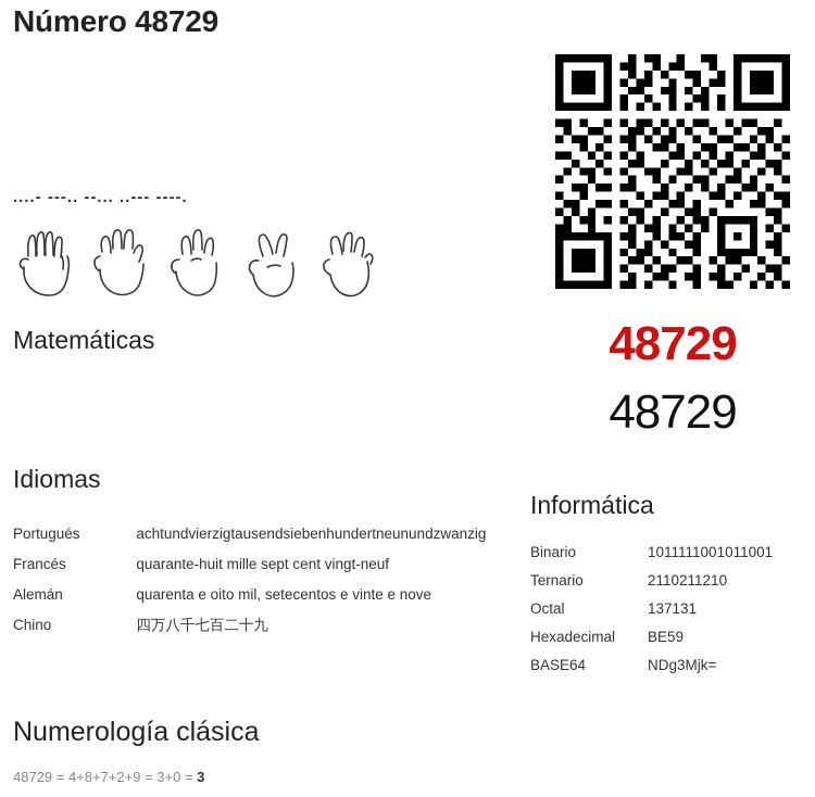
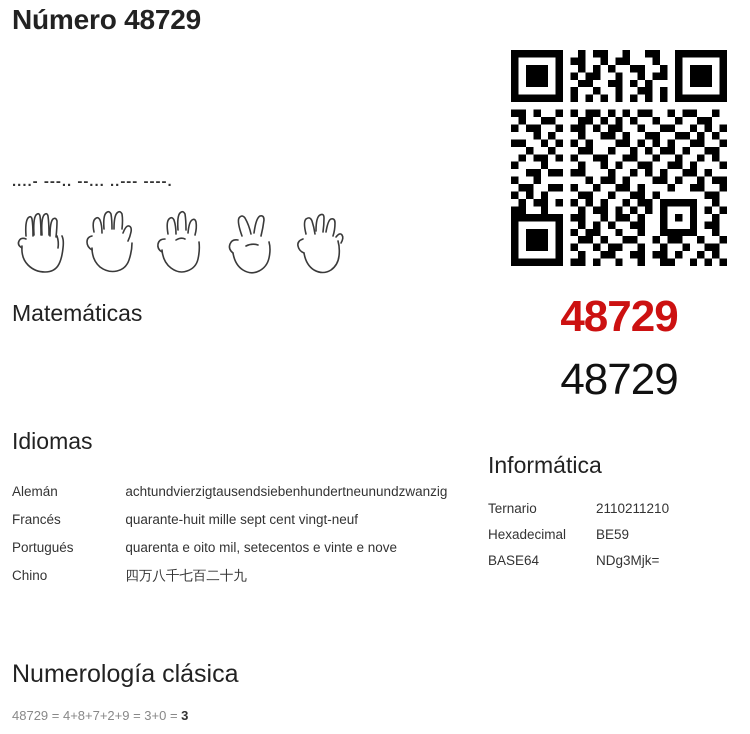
  Número 48729
  ....- ---.. --... ..--- ----.
  Matemáticas
  Idiomas
- Portugués	achtundvierzigtausendsiebenhundertneunundzwanzig
+ Alemán	achtundvierzigtausendsiebenhundertneunundzwanzig
  Francés	quarante-huit mille sept cent vingt-neuf
- Alemán	quarenta e oito mil, setecentos e vinte e nove
+ Portugués	quarenta e oito mil, setecentos e vinte e nove
  Chino	四万八千七百二十九
  Informática
- Binario	1011111001011001
  Ternario	2110211210
- Octal	137131
  Hexadecimal	BE59
  BASE64	NDg3Mjk=
  Numerología clásica
  48729 = 4+8+7+2+9 = 3+0 = 3
  48729
  48729
